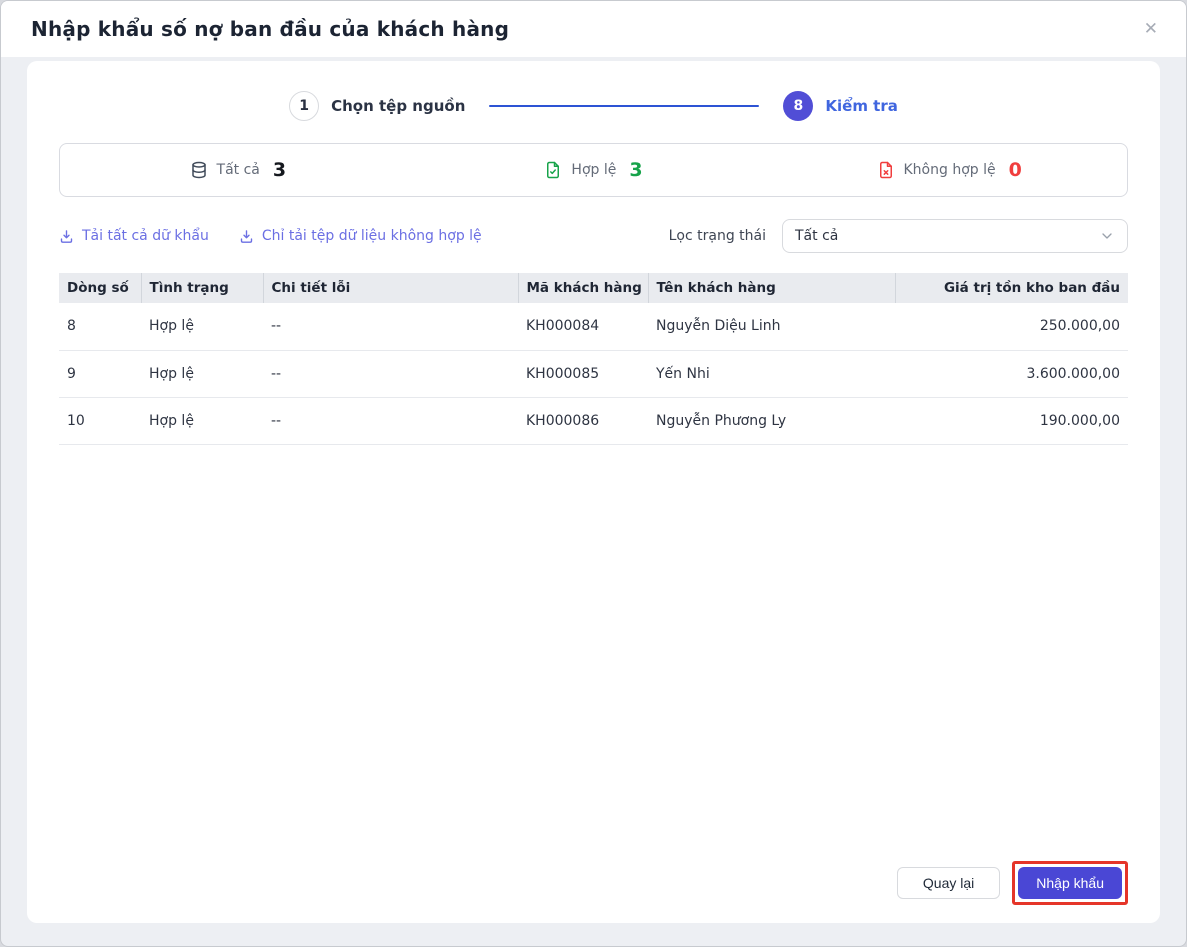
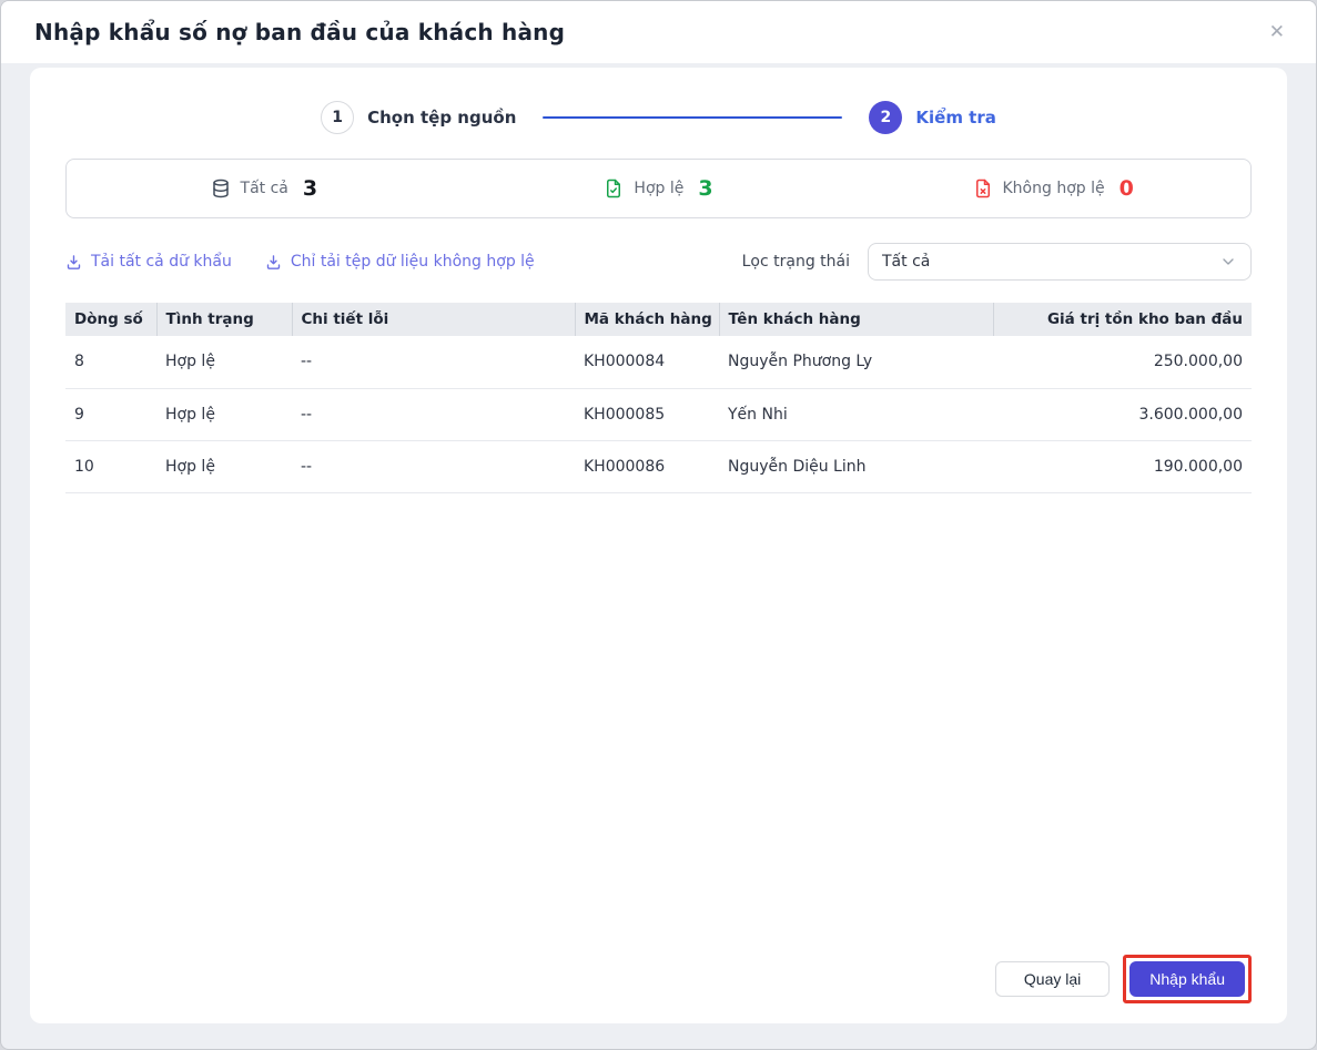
  Nhập khẩu số nợ ban đầu của khách hàng
  ✕
  1
  Chọn tệp nguồn
- 8
+ 2
  Kiểm tra
  Tất cả
  3
  Hợp lệ
  3
  Không hợp lệ
  0
  Tải tất cả dữ khẩu
  Chỉ tải tệp dữ liệu không hợp lệ
  Lọc trạng thái
  Tất cả
  Dòng số	Tình trạng	Chi tiết lỗi	Mã khách hàng	Tên khách hàng	Giá trị tồn kho ban đầu
- 8	Hợp lệ	--	KH000084	Nguyễn Diệu Linh	250.000,00
+ 8	Hợp lệ	--	KH000084	Nguyễn Phương Ly	250.000,00
  9	Hợp lệ	--	KH000085	Yến Nhi	3.600.000,00
- 10	Hợp lệ	--	KH000086	Nguyễn Phương Ly	190.000,00
+ 10	Hợp lệ	--	KH000086	Nguyễn Diệu Linh	190.000,00
  Quay lại
  Nhập khẩu
